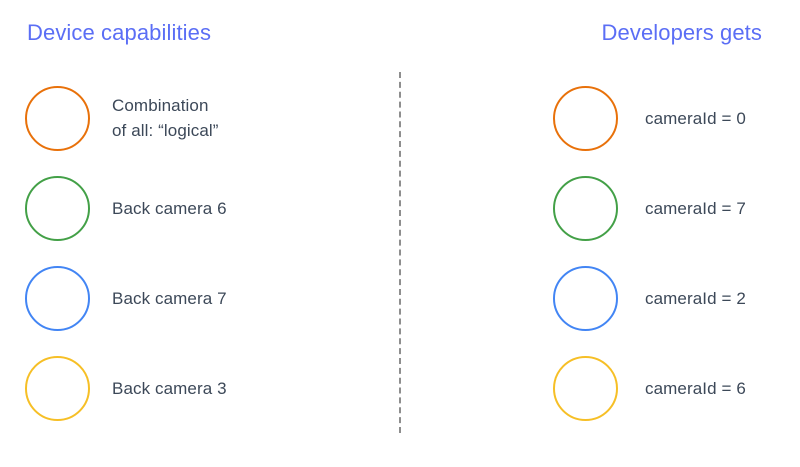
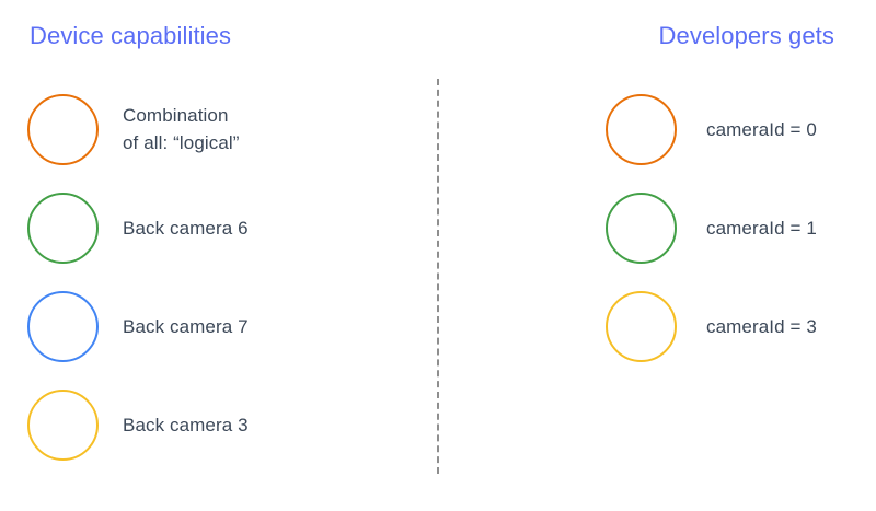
  Device capabilities
  Developers gets
  Combination
  of all: “logical”
  Back camera 6
  Back camera 7
  Back camera 3
  cameraId = 0
- cameraId = 7
+ cameraId = 1
- cameraId = 2
- cameraId = 6
+ cameraId = 3
